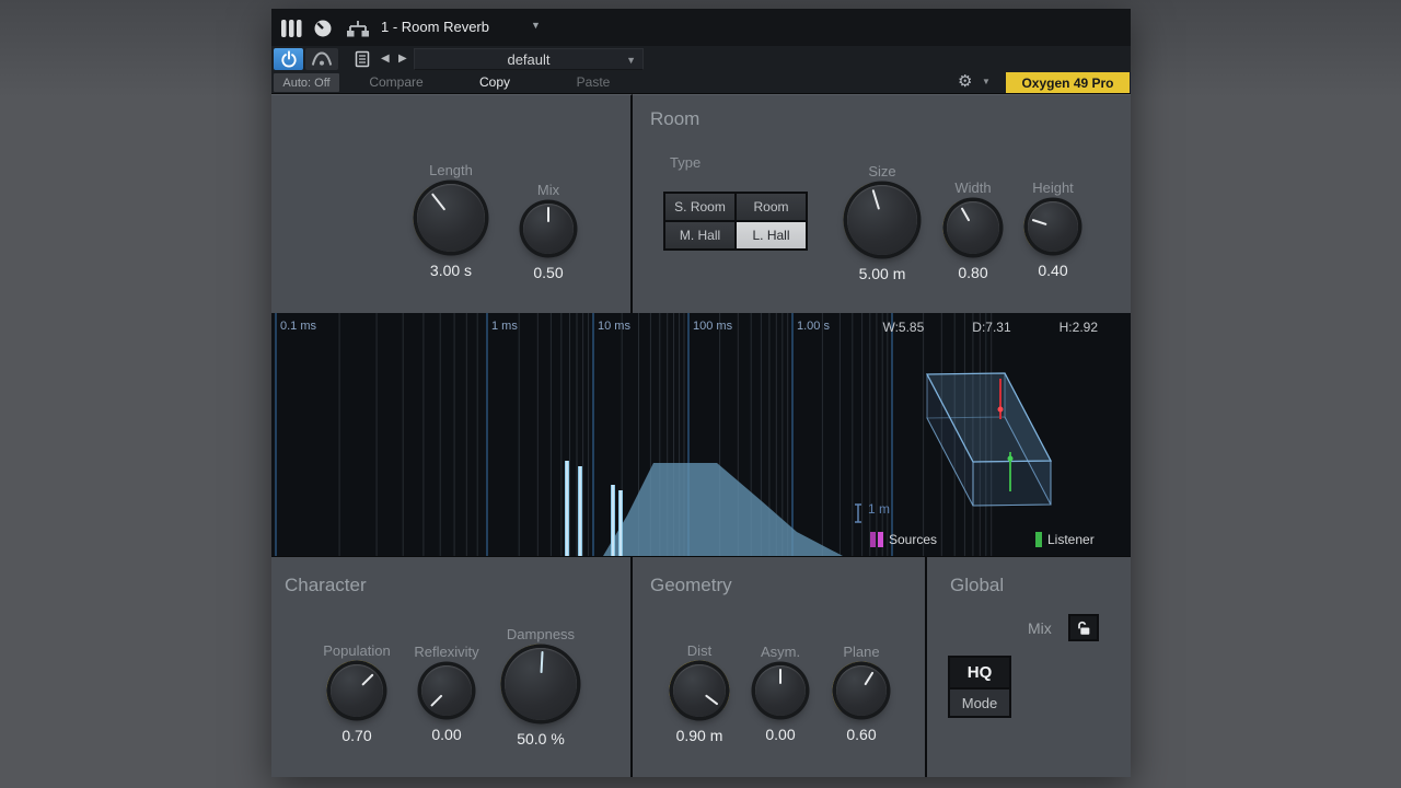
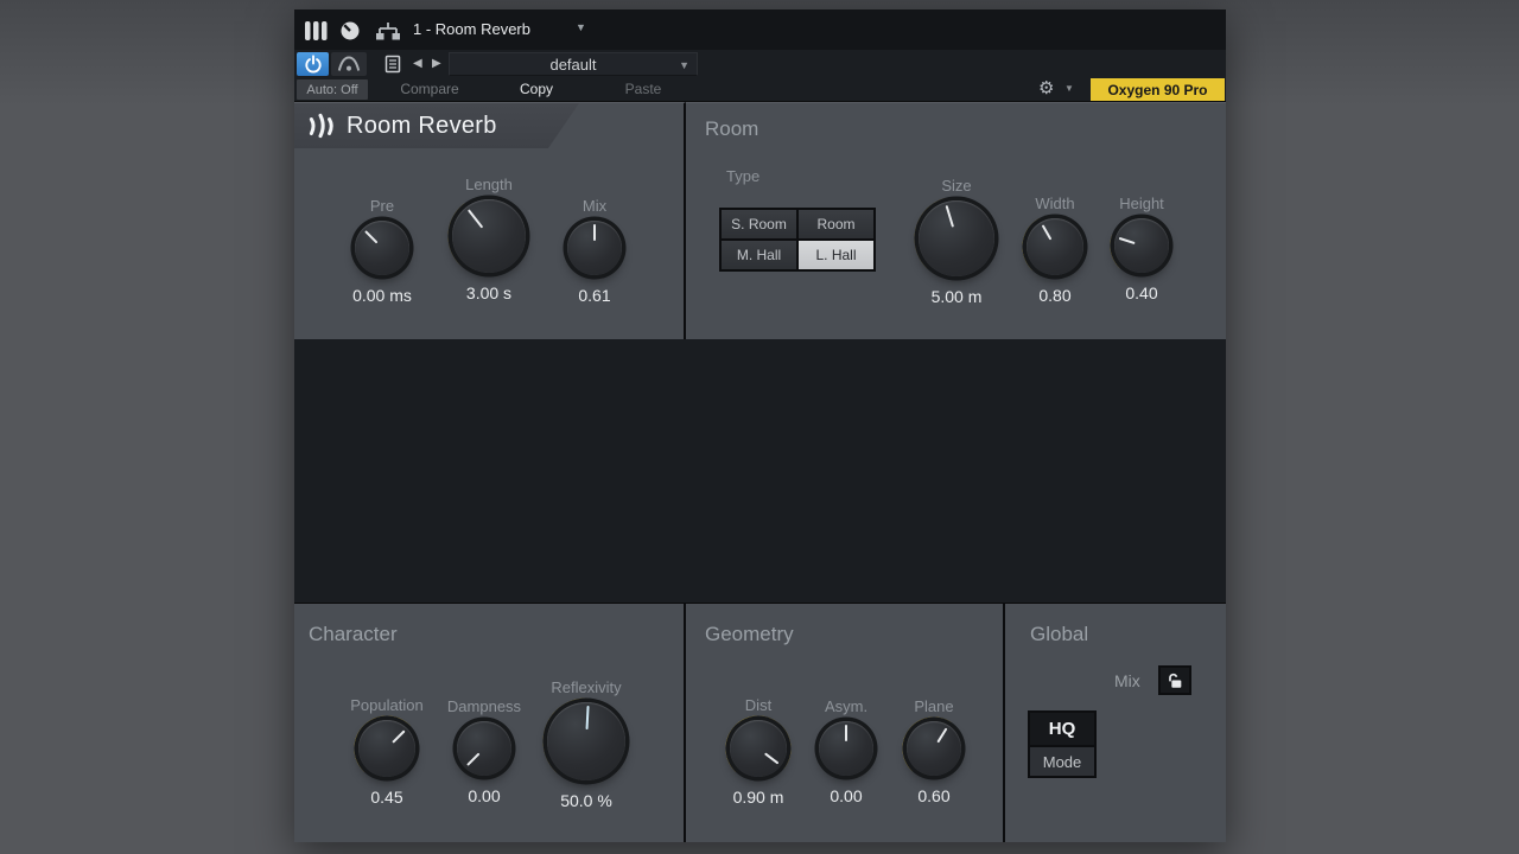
  1 - Room Reverb
  ▼
  ◀
  ▶
  default
  ▼
  Auto: Off
  Compare
  Copy
  Paste
  ⚙
  ▼
- Oxygen 49 Pro
+ Oxygen 90 Pro
+ Room Reverb
+ Pre
+ 0.00 ms
  Length
  3.00 s
  Mix
- 0.50
+ 0.61
  Room
  Type
  S. Room
  Room
  M. Hall
  L. Hall
  Size
  5.00 m
  Width
  0.80
  Height
  0.40
- 0.1 ms
- 1 ms
- 10 ms
- 100 ms
- 1.00 s
- W:5.85
- D:7.31
- H:2.92
- 1 m
- Sources
- Listener
  Character
  Population
- 0.70
+ 0.45
- Reflexivity
+ Dampness
  0.00
- Dampness
+ Reflexivity
  50.0 %
  Geometry
  Dist
  0.90 m
  Asym.
  0.00
  Plane
  0.60
  Global
  Mix
  HQ
  Mode
